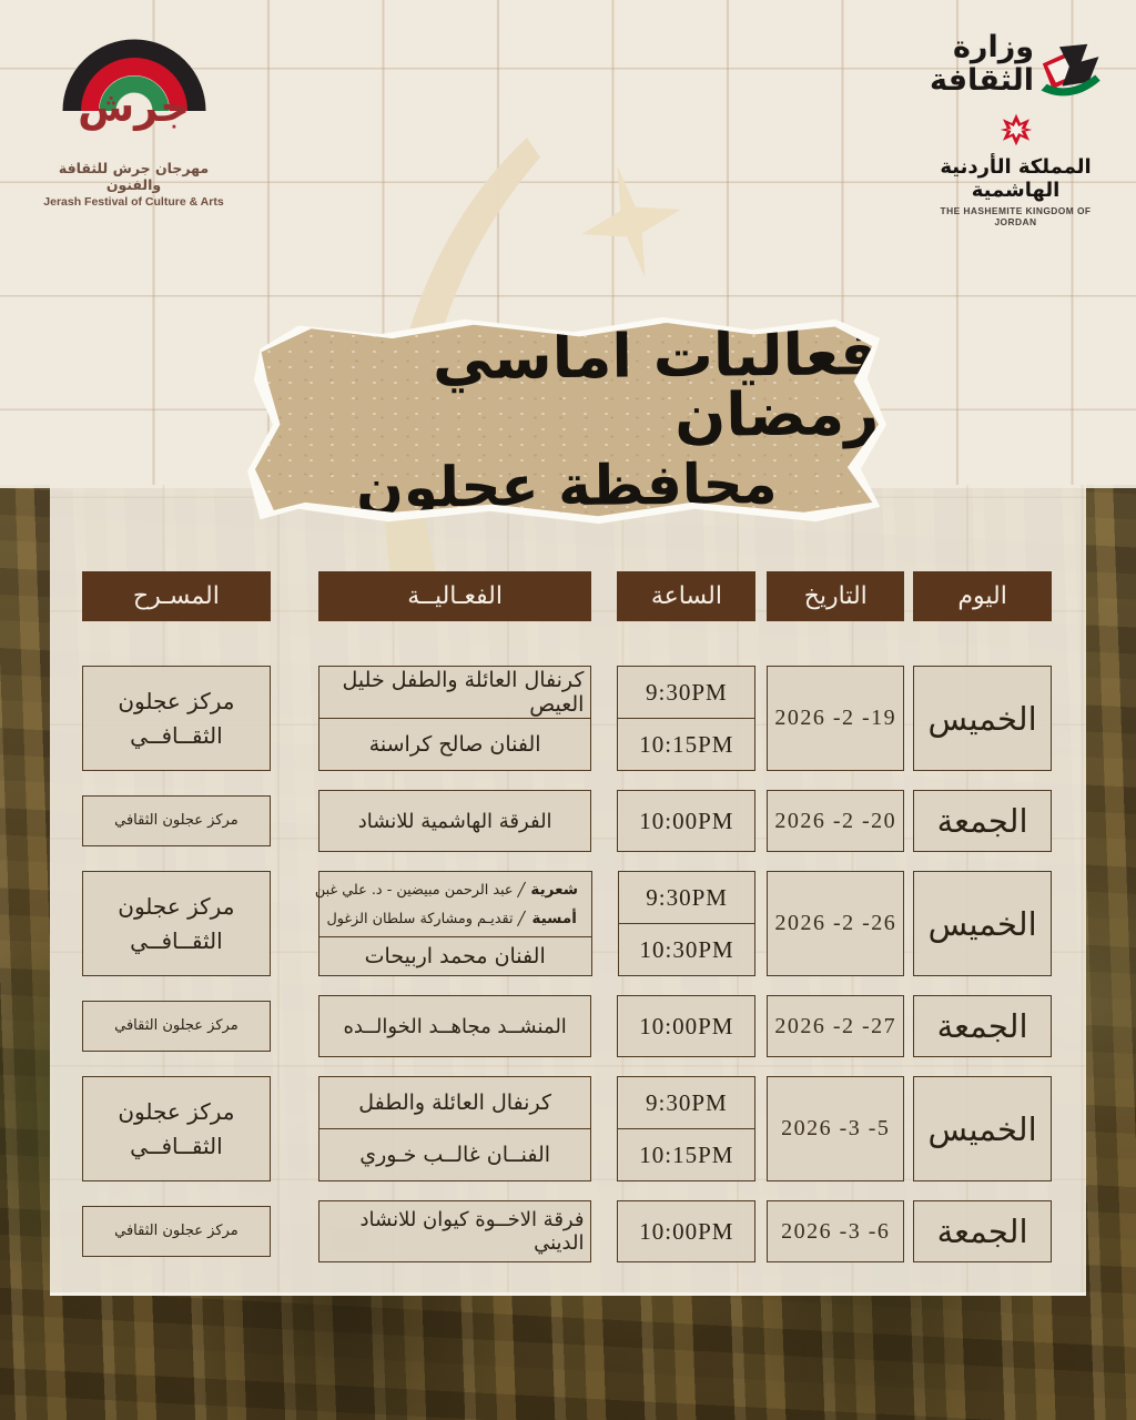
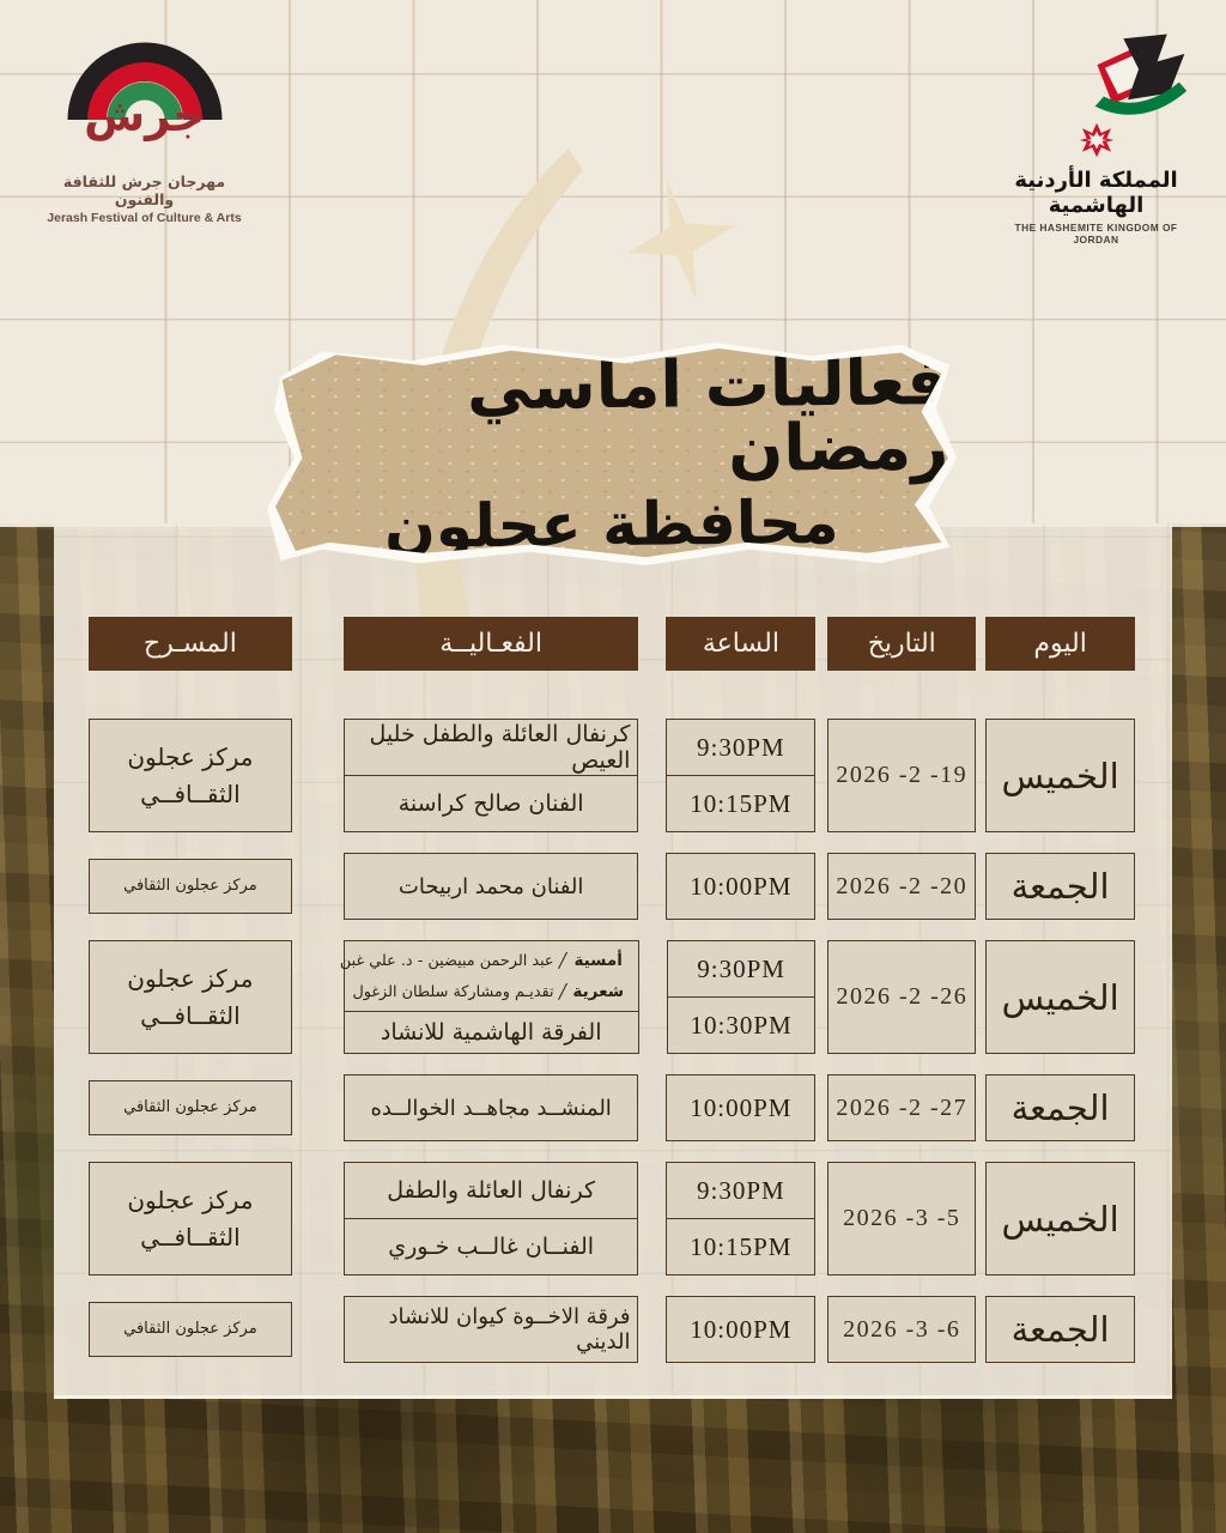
  جرش
  مهرجان جرش للثقافة والفنون
  Jerash Festival of Culture & Arts
- وزارة
- الثقافة
  المملكة الأردنية الهاشمية
  THE HASHEMITE KINGDOM OF JORDAN
  فعاليات أماسي رمضان
  محافظة عجلون
  اليوم
  التاريخ
  الساعة
  الفعـاليــة
  المسـرح
  الخميس
  2026 -2 -19
  9:30PM
  10:15PM
  كرنفال العائلة والطفل خليل العيص
  الفنان صالح كراسنة
  مركز عجلون
  الثقــافــي
  الجمعة
  2026 -2 -20
  10:00PM
- الفرقة الهاشمية للانشاد
+ الفنان محمد اربيحات
  مركز عجلون الثقافي
  الخميس
  2026 -2 -26
  9:30PM
  10:30PM
- شعرية
+ أمسية
  عبد الرحمن مبيضين - د. علي غبن
- أمسية
+ شعرية
  تقديـم ومشاركة سلطان الزغول
- الفنان محمد اربيحات
+ الفرقة الهاشمية للانشاد
  مركز عجلون
  الثقــافــي
  الجمعة
  2026 -2 -27
  10:00PM
  المنشــد مجاهــد الخوالــده
  مركز عجلون الثقافي
  الخميس
  2026 -3 -5
  9:30PM
  10:15PM
  كرنفال العائلة والطفل
  الفنــان غالــب خـوري
  مركز عجلون
  الثقــافــي
  الجمعة
  2026 -3 -6
  10:00PM
  فرقة الاخــوة كيوان للانشاد الديني
  مركز عجلون الثقافي
